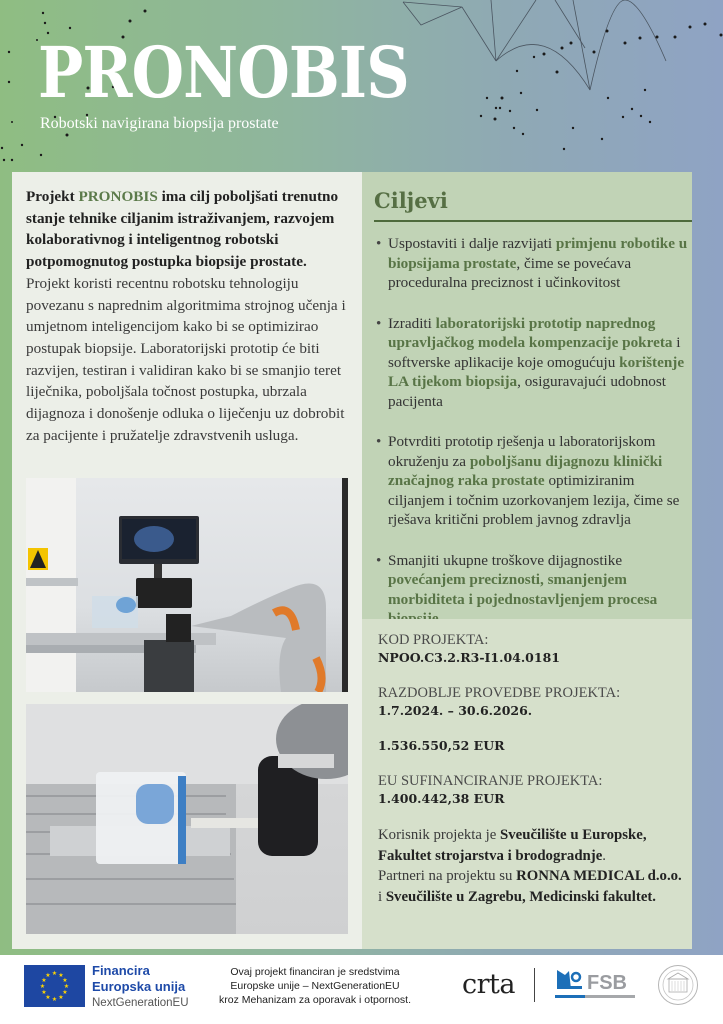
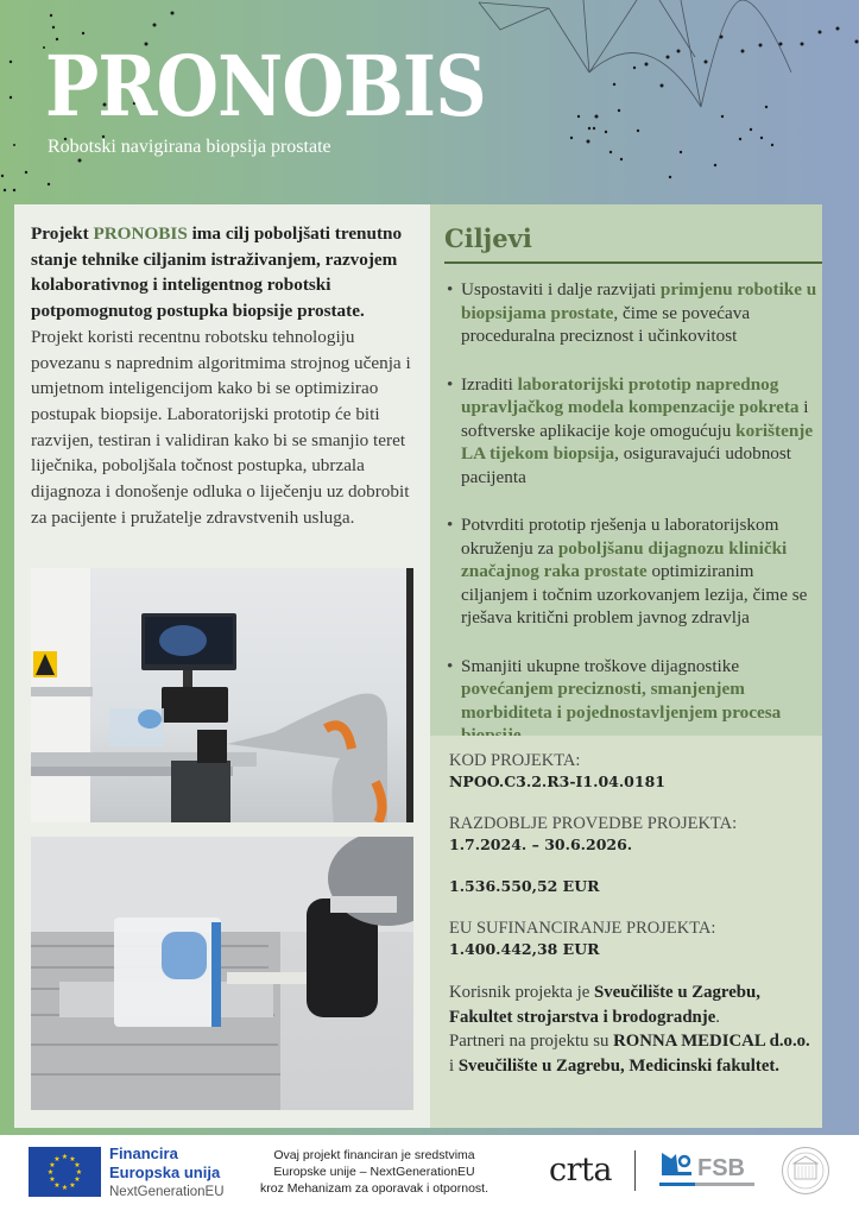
  PRONOBIS
  Robotski navigirana biopsija prostate
  Projekt PRONOBIS ima cilj poboljšati trenutno stanje tehnike ciljanim istraživanjem, razvojem kolaborativnog i inteligentnog robotski potpomognutog postupka biopsije prostate. Projekt koristi recentnu robotsku tehnologiju povezanu s naprednim algoritmima strojnog učenja i umjetnom inteligencijom kako bi se optimizirao postupak biopsije. Laboratorijski prototip će biti razvijen, testiran i validiran kako bi se smanjio teret liječnika, poboljšala točnost postupka, ubrzala dijagnoza i donošenje odluka o liječenju uz dobrobit za pacijente i pružatelje zdravstvenih usluga.
  Ciljevi
  Uspostaviti i dalje razvijati primjenu robotike u biopsijama prostate, čime se povećava proceduralna preciznost i učinkovitost
  Izraditi laboratorijski prototip naprednog upravljačkog modela kompenzacije pokreta i softverske aplikacije koje omogućuju korištenje LA tijekom biopsija, osiguravajući udobnost pacijenta
  Potvrditi prototip rješenja u laboratorijskom okruženju za poboljšanu dijagnozu klinički značajnog raka prostate optimiziranim ciljanjem i točnim uzorkovanjem lezija, čime se rješava kritični problem javnog zdravlja
  Smanjiti ukupne troškove dijagnostike povećanjem preciznosti, smanjenjem morbiditeta i pojednostavljenjem procesa
  KOD PROJEKTA:
  NPOO.C3.2.R3-I1.04.0181
  RAZDOBLJE PROVEDBE PROJEKTA:
  1.7.2024. – 30.6.2026.
  1.536.550,52 EUR
  EU SUFINANCIRANJE PROJEKTA:
  1.400.442,38 EUR
- Korisnik projekta je Sveučilište u Europske, Fakultet strojarstva i brodogradnje.
+ Korisnik projekta je Sveučilište u Zagrebu, Fakultet strojarstva i brodogradnje.
  Partneri na projektu su RONNA MEDICAL d.o.o.
  i Sveučilište u Zagrebu, Medicinski fakultet.
  Financira
  Europska unija
  NextGenerationEU
  Ovaj projekt financiran je sredstvima
  Europske unije – NextGenerationEU
  kroz Mehanizam za oporavak i otpornost.
  crta
  FSB
